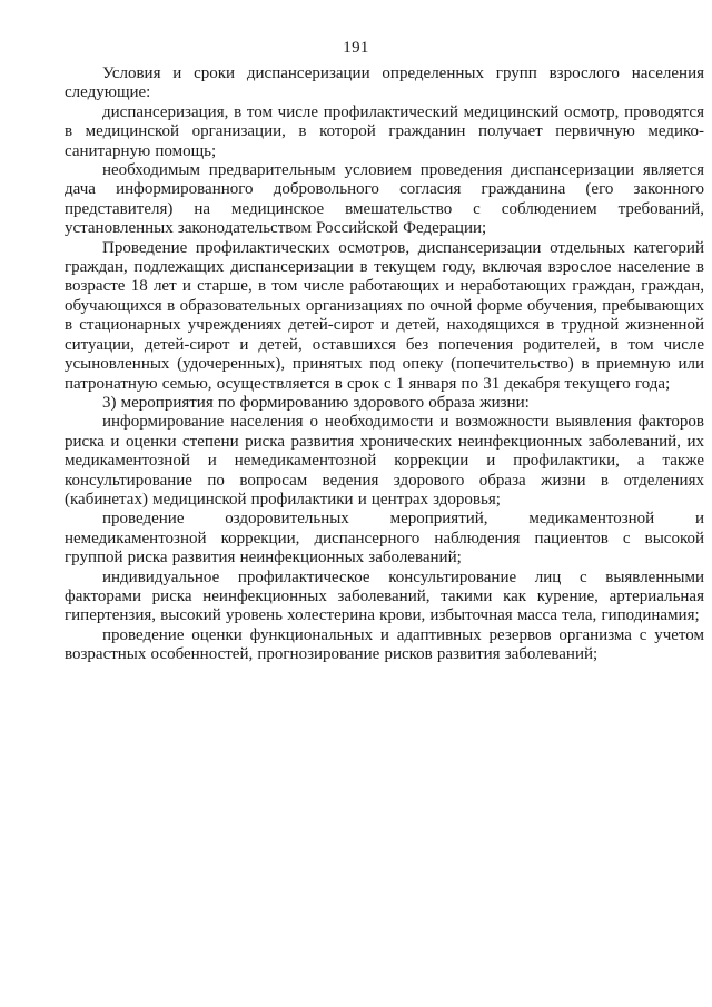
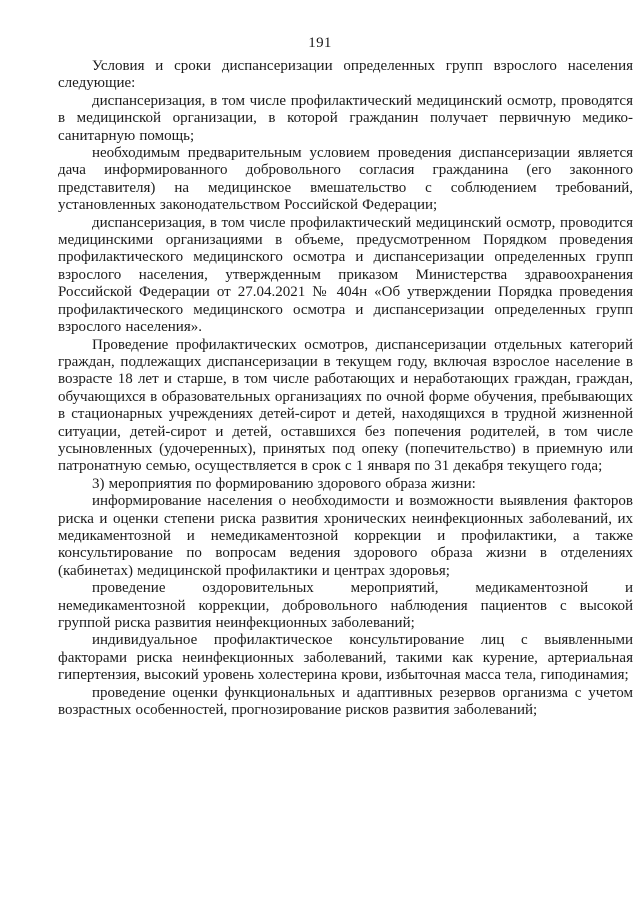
  191
  Условия и сроки диспансеризации определенных групп взрослого населения следующие:
  диспансеризация, в том числе профилактический медицинский осмотр, проводятся в медицинской организации, в которой гражданин получает первичную медико-санитарную помощь;
  необходимым предварительным условием проведения диспансеризации является дача информированного добровольного согласия гражданина (его законного представителя) на медицинское вмешательство с соблюдением требований, установленных законодательством Российской Федерации;
+ диспансеризация, в том числе профилактический медицинский осмотр, проводится медицинскими организациями в объеме, предусмотренном Порядком проведения профилактического медицинского осмотра и диспансеризации определенных групп взрослого населения, утвержденным приказом Министерства здравоохранения Российской Федерации от 27.04.2021 № 404н «Об утверждении Порядка проведения профилактического медицинского осмотра и диспансеризации определенных групп взрослого населения».
  Проведение профилактических осмотров, диспансеризации отдельных категорий граждан, подлежащих диспансеризации в текущем году, включая взрослое население в возрасте 18 лет и старше, в том числе работающих и неработающих граждан, граждан, обучающихся в образовательных организациях по очной форме обучения, пребывающих в стационарных учреждениях детей-сирот и детей, находящихся в трудной жизненной ситуации, детей-сирот и детей, оставшихся без попечения родителей, в том числе усыновленных (удочеренных), принятых под опеку (попечительство) в приемную или патронатную семью, осуществляется в срок с 1 января по 31 декабря текущего года;
  3) мероприятия по формированию здорового образа жизни:
  информирование населения о необходимости и возможности выявления факторов риска и оценки степени риска развития хронических неинфекционных заболеваний, их медикаментозной и немедикаментозной коррекции и профилактики, а также консультирование по вопросам ведения здорового образа жизни в отделениях (кабинетах) медицинской профилактики и центрах здоровья;
- проведение оздоровительных мероприятий, медикаментозной и немедикаментозной коррекции, диспансерного наблюдения пациентов с высокой группой риска развития неинфекционных заболеваний;
+ проведение оздоровительных мероприятий, медикаментозной и немедикаментозной коррекции, добровольного наблюдения пациентов с высокой группой риска развития неинфекционных заболеваний;
  индивидуальное профилактическое консультирование лиц с выявленными факторами риска неинфекционных заболеваний, такими как курение, артериальная гипертензия, высокий уровень холестерина крови, избыточная масса тела, гиподинамия;
  проведение оценки функциональных и адаптивных резервов организма с учетом возрастных особенностей, прогнозирование рисков развития заболеваний;
